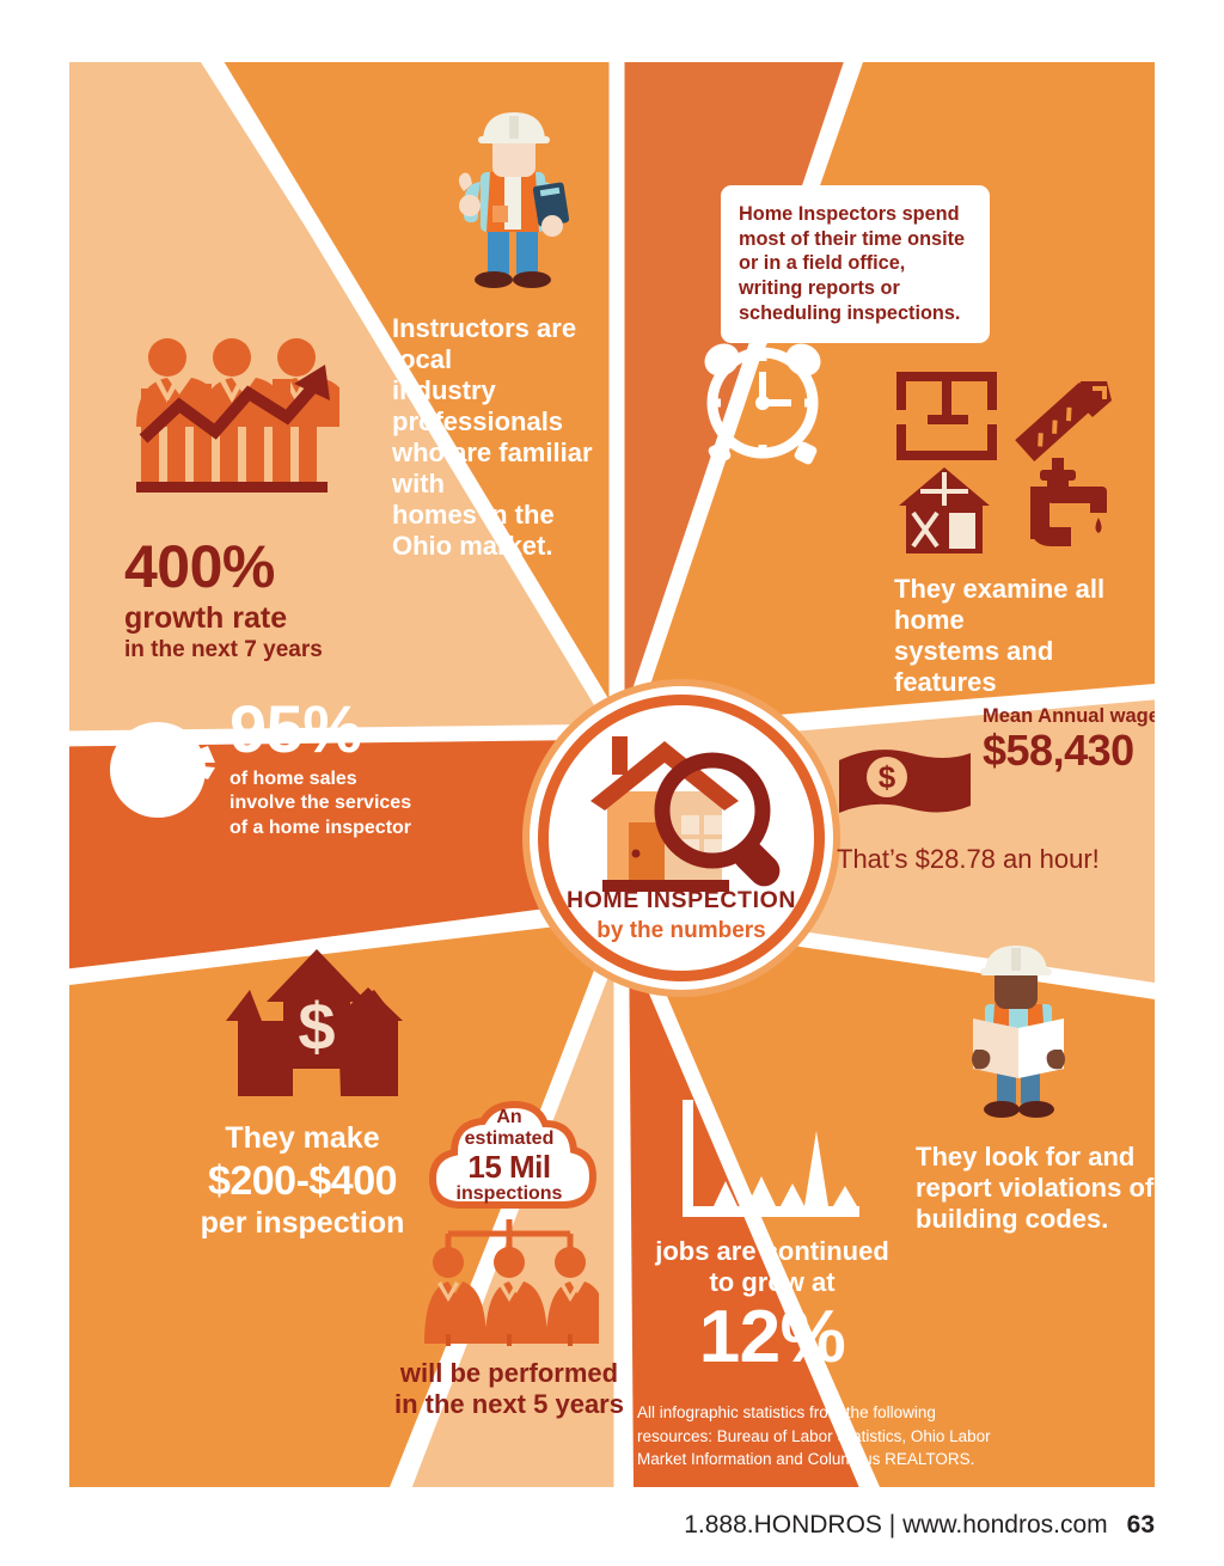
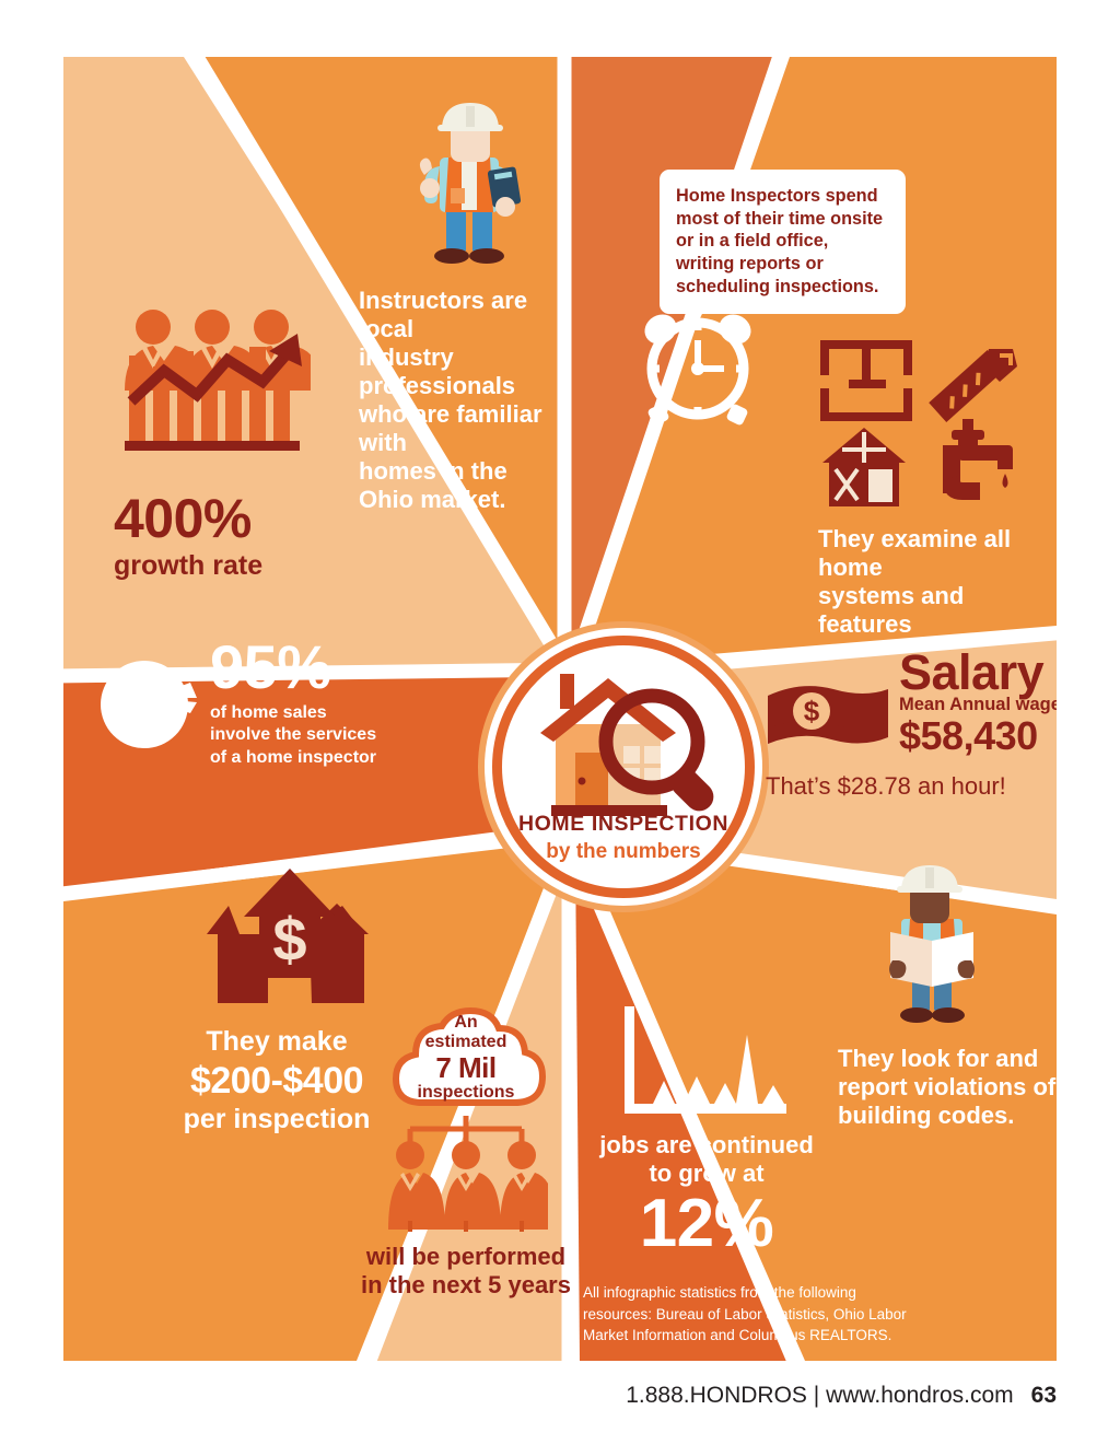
  400%
  growth rate
- in the next 7 years
  Instructors are local
  industry professionals
  who are familiar with
  homes in the
  Ohio market.
  Home Inspectors spend most of their time onsite or in a field office, writing reports or scheduling inspections.
  They examine all home
  systems and features
  95%
  of home sales
  involve the services
  of a home inspector
  HOME INSPECTION
  by the numbers
  $
+ Salary
  Mean Annual wage
  $58,430
  That’s $28.78 an hour!
  $
  They make
  $200-$400
  per inspection
  An
  estimated
- 15 Mil
+ 7 Mil
  inspections
  will be performed
  in the next 5 years
  jobs are continued
  to grow at
  12%
  They look for and
  report violations of
  building codes.
  All infographic statistics from the following
  resources: Bureau of Labor Statistics, Ohio Labor
  Market Information and Columbus REALTORS.
  1.888.HONDROS | www.hondros.com
  63
